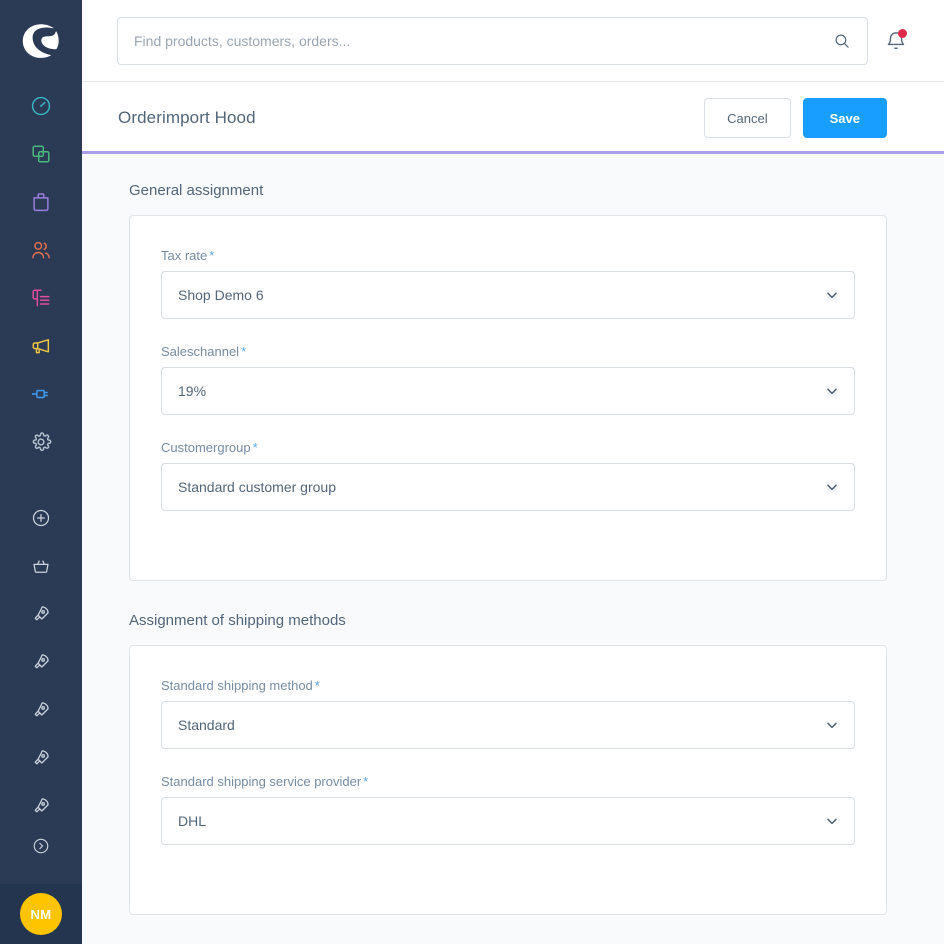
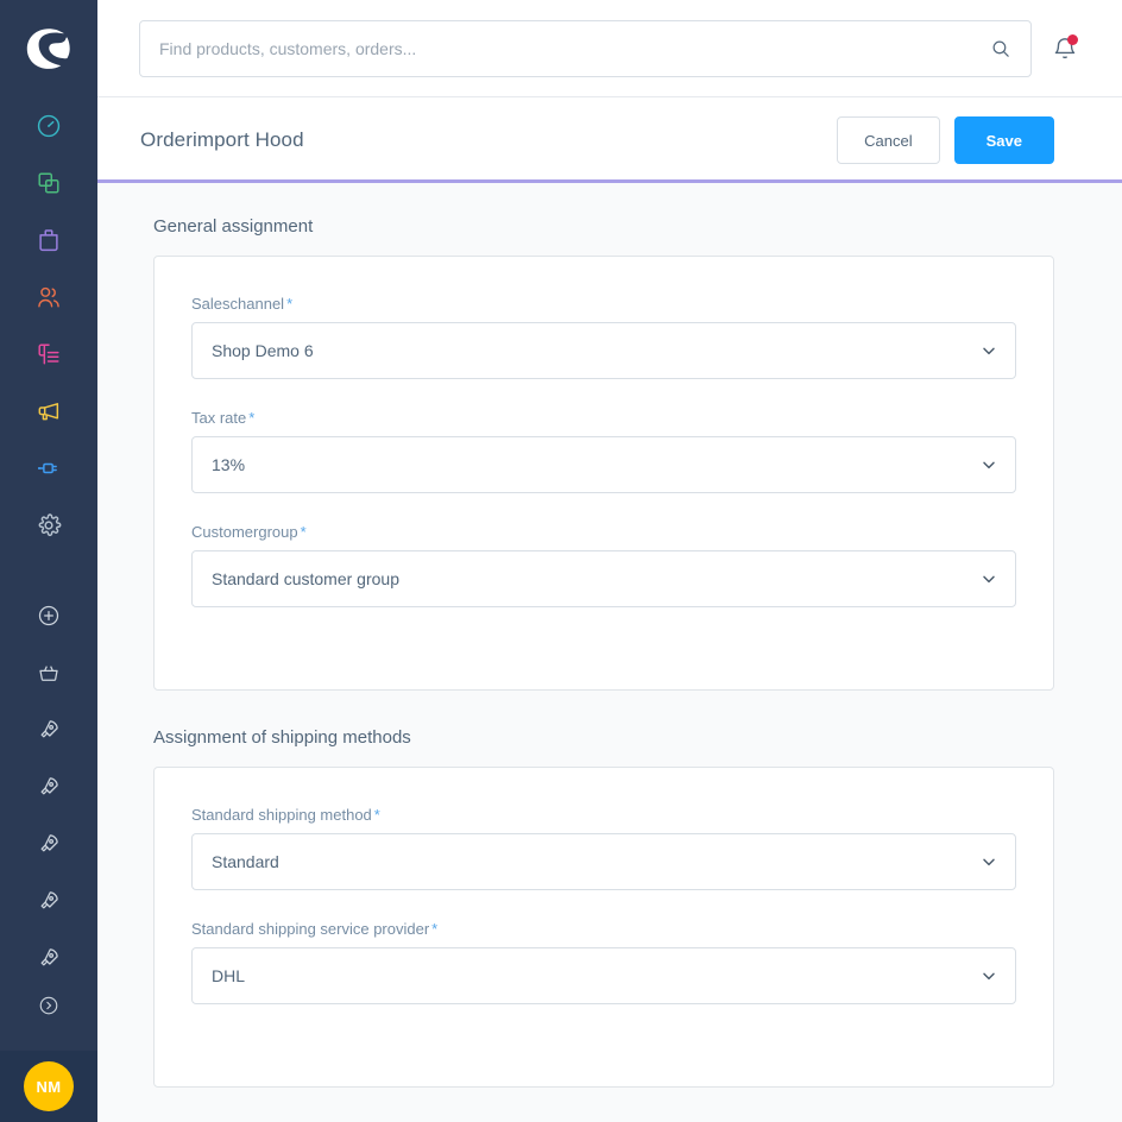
  NM
  Find products, customers, orders...
  Orderimport Hood
  Cancel
  Save
  General assignment
- Tax rate *
+ Saleschannel *
  Shop Demo 6
- Saleschannel *
+ Tax rate *
- 19%
+ 13%
  Customergroup *
  Standard customer group
  Assignment of shipping methods
  Standard shipping method *
  Standard
  Standard shipping service provider *
  DHL
